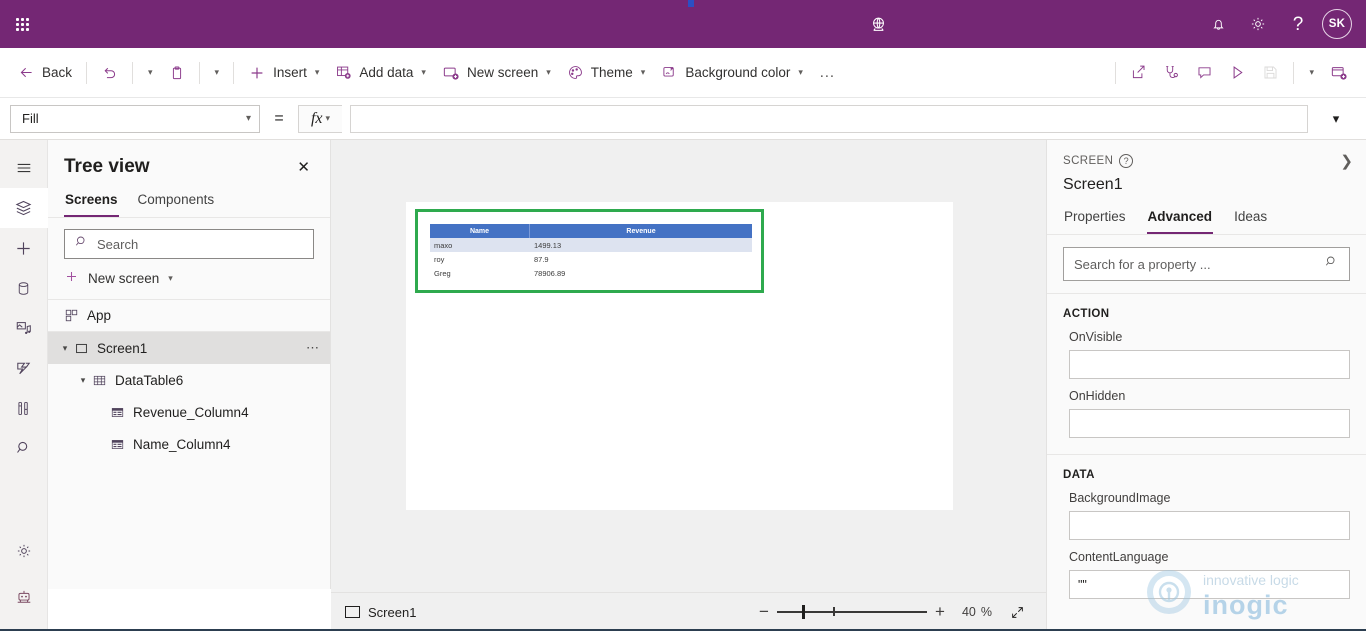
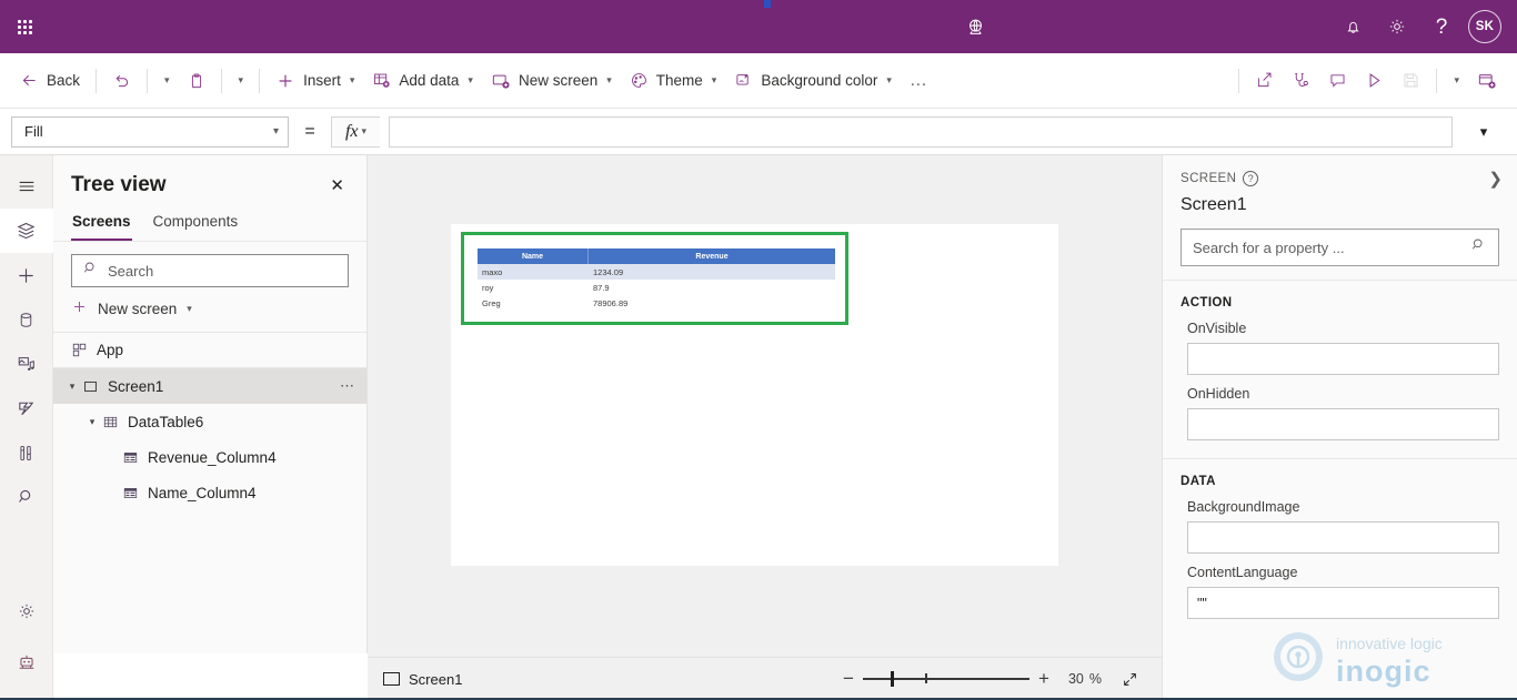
  ?
  SK
  Back
  ▾
  ▾
  Insert
  ▾
  Add data
  ▾
  New screen
  ▾
  Theme
  ▾
  Background color
  ▾
  …
  ▾
  Fill
  ▾
  =
  fx
  ▾
  ▾
  Tree view
  ✕
  Screens
  Components
  Search
  New screen
  ▾
  App
  ▾
  Screen1
  ⋯
  ▾
  DataTable6
  Revenue_Column4
  Name_Column4
  maxo
- 1499.13
+ 1234.09
  roy
  87.9
  Greg
  78906.89
  Screen1
  −
  +
- 40
+ 30
  %
  SCREEN
  ?
  ❯
  Screen1
- Properties
- Advanced
- Ideas
  Search for a property ...
  ACTION
  OnVisible
  OnHidden
  DATA
  BackgroundImage
  ContentLanguage
  ""
  innovative logic
  inogic
